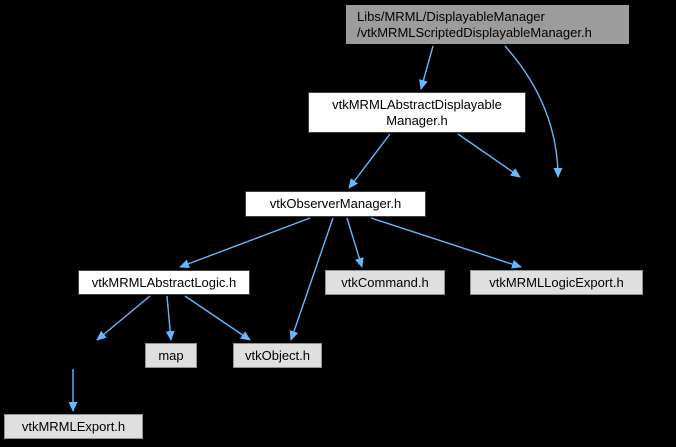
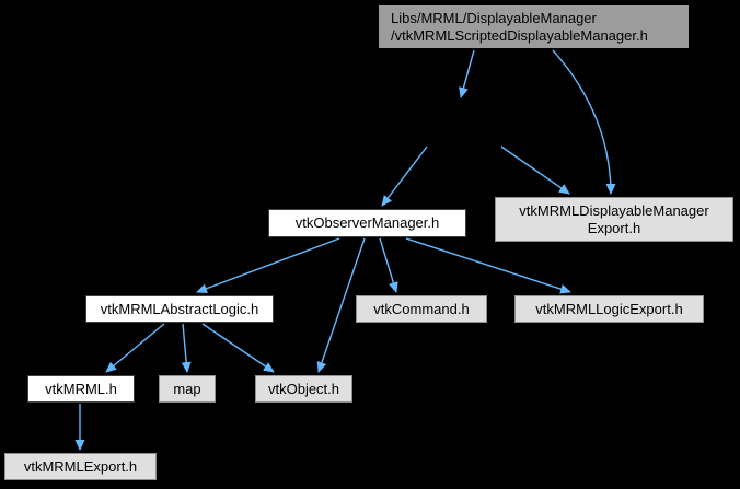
  Libs/MRML/DisplayableManager
  /vtkMRMLScriptedDisplayableManager.h
- vtkMRMLAbstractDisplayable
- Manager.h
  vtkObserverManager.h
+ vtkMRMLDisplayableManager
+ Export.h
  vtkMRMLAbstractLogic.h
  vtkCommand.h
  vtkMRMLLogicExport.h
+ vtkMRML.h
  map
  vtkObject.h
  vtkMRMLExport.h
